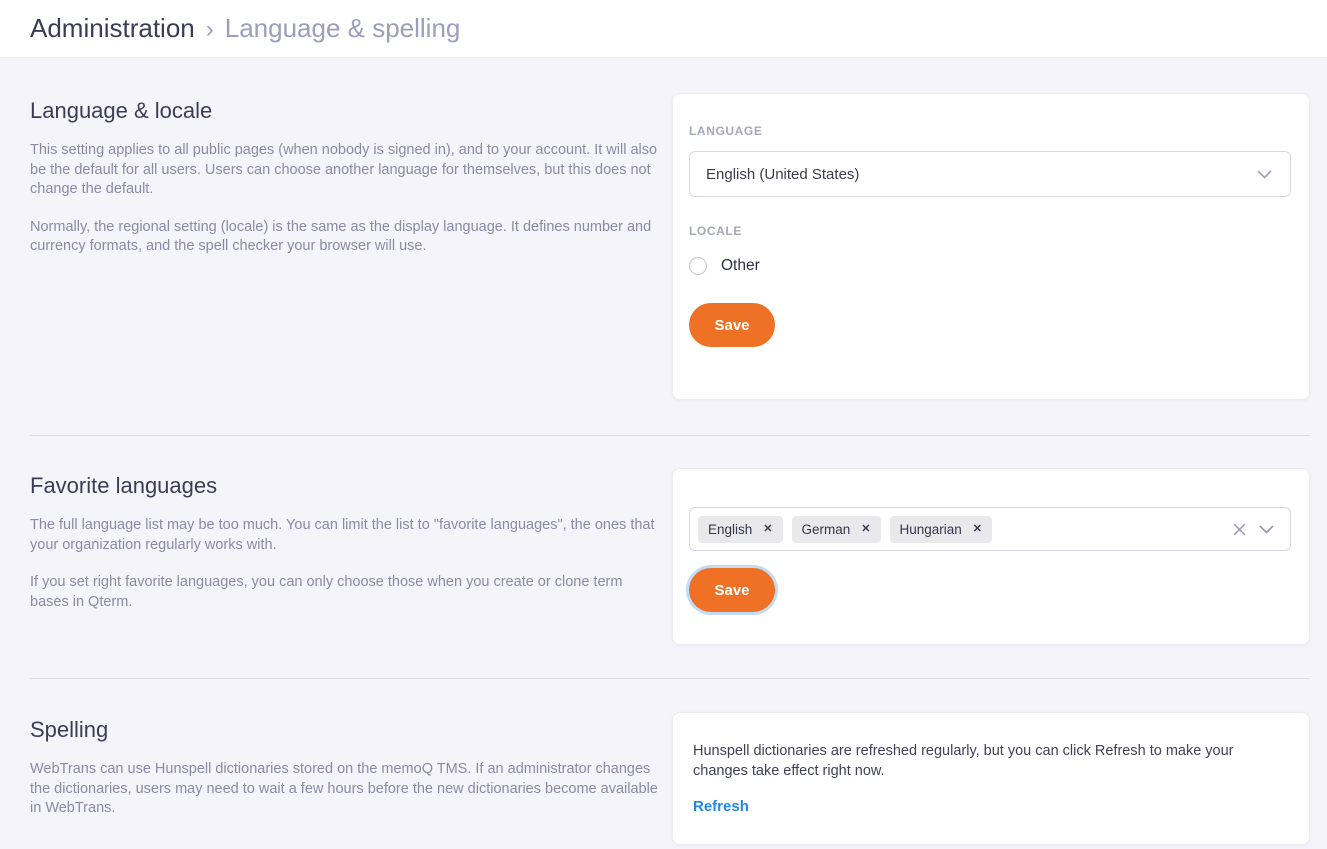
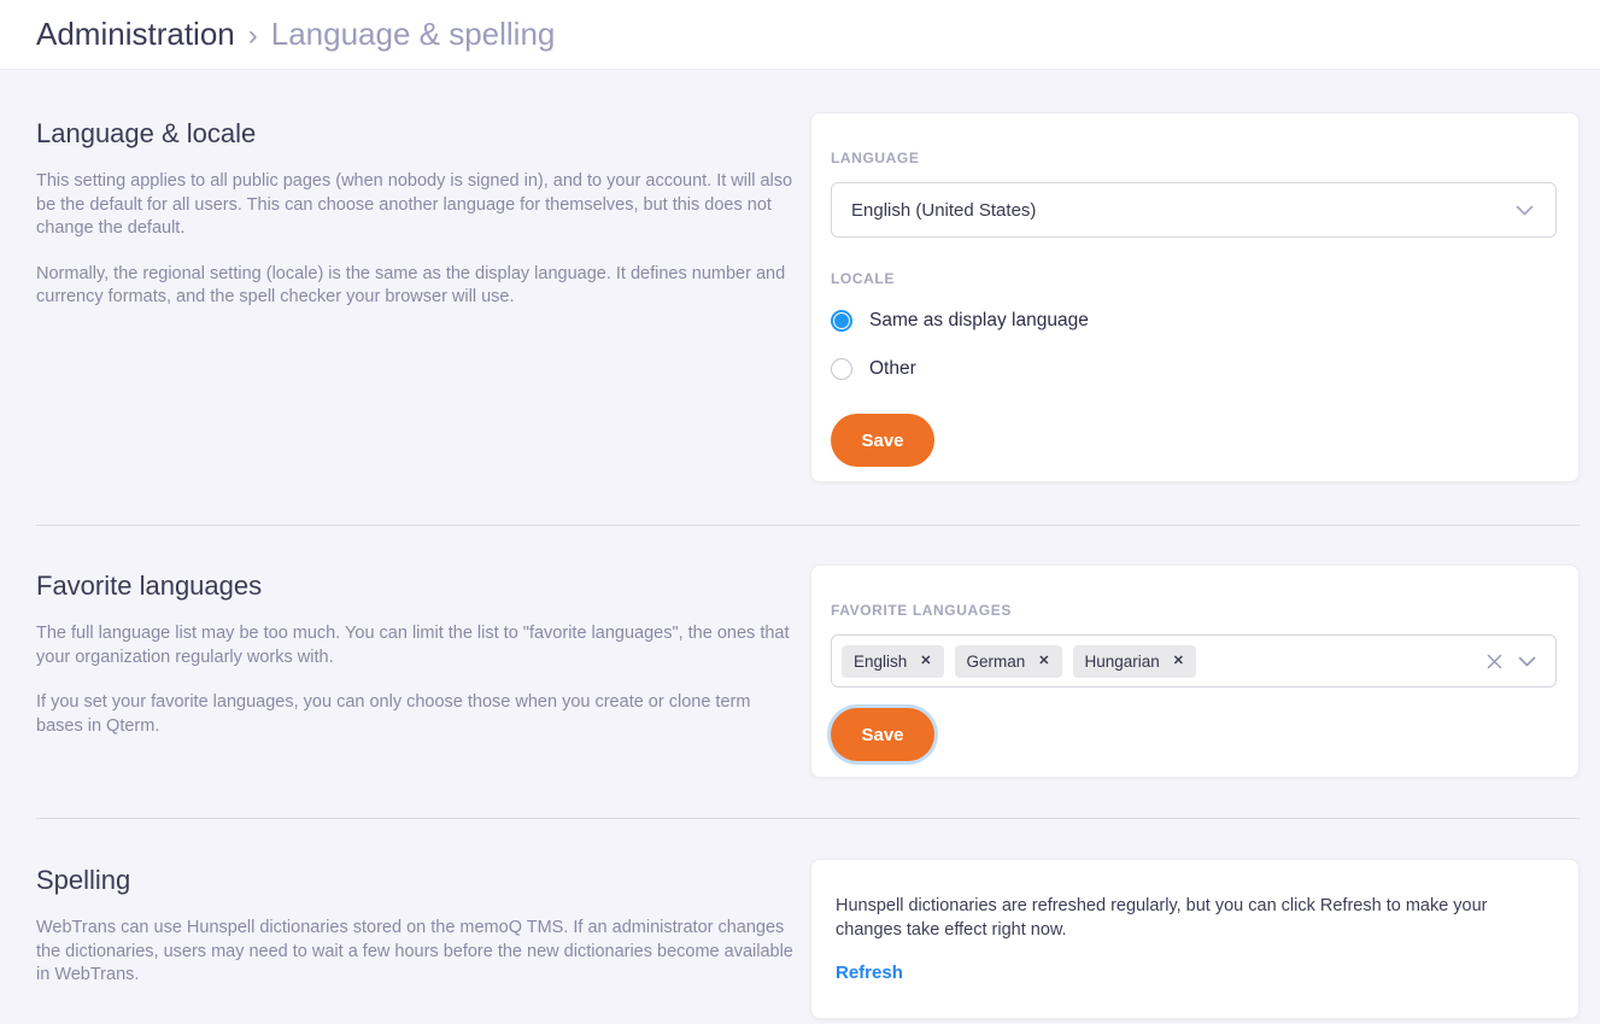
  Administration
  ›
  Language & spelling
  Language & locale
- This setting applies to all public pages (when nobody is signed in), and to your account. It will also be the default for all users. Users can choose another language for themselves, but this does not change the default.
+ This setting applies to all public pages (when nobody is signed in), and to your account. It will also be the default for all users. This can choose another language for themselves, but this does not change the default.
  Normally, the regional setting (locale) is the same as the display language. It defines number and currency formats, and the spell checker your browser will use.
  LANGUAGE
  English (United States)
  LOCALE
+ Same as display language
  Other
  Save
  Favorite languages
  The full language list may be too much. You can limit the list to "favorite languages", the ones that your organization regularly works with.
- If you set right favorite languages, you can only choose those when you create or clone term bases in Qterm.
+ If you set your favorite languages, you can only choose those when you create or clone term bases in Qterm.
+ FAVORITE LANGUAGES
  English
  ✕
  German
  ✕
  Hungarian
  ✕
  Save
  Spelling
  WebTrans can use Hunspell dictionaries stored on the memoQ TMS. If an administrator changes the dictionaries, users may need to wait a few hours before the new dictionaries become available in WebTrans.
  Hunspell dictionaries are refreshed regularly, but you can click Refresh to make your changes take effect right now.
  Refresh
